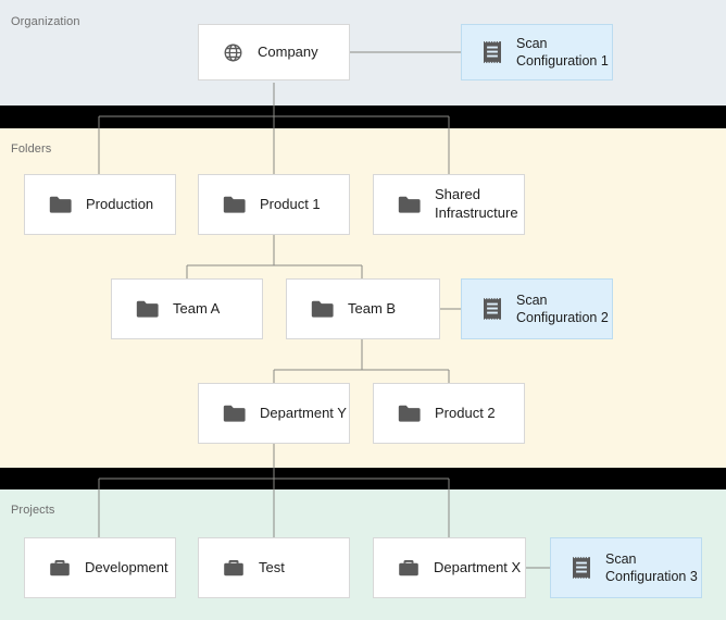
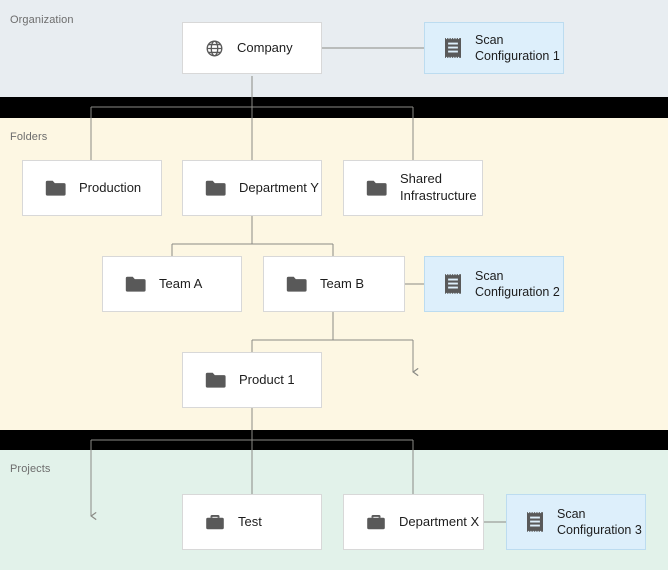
  Organization
  Folders
  Projects
  Company
  Scan
  Configuration 1
  Production
- Product 1
+ Department Y
  Shared
  Infrastructure
  Team A
  Team B
  Scan
  Configuration 2
- Department Y
+ Product 1
- Product 2
- Development
  Test
  Department X
  Scan
  Configuration 3
